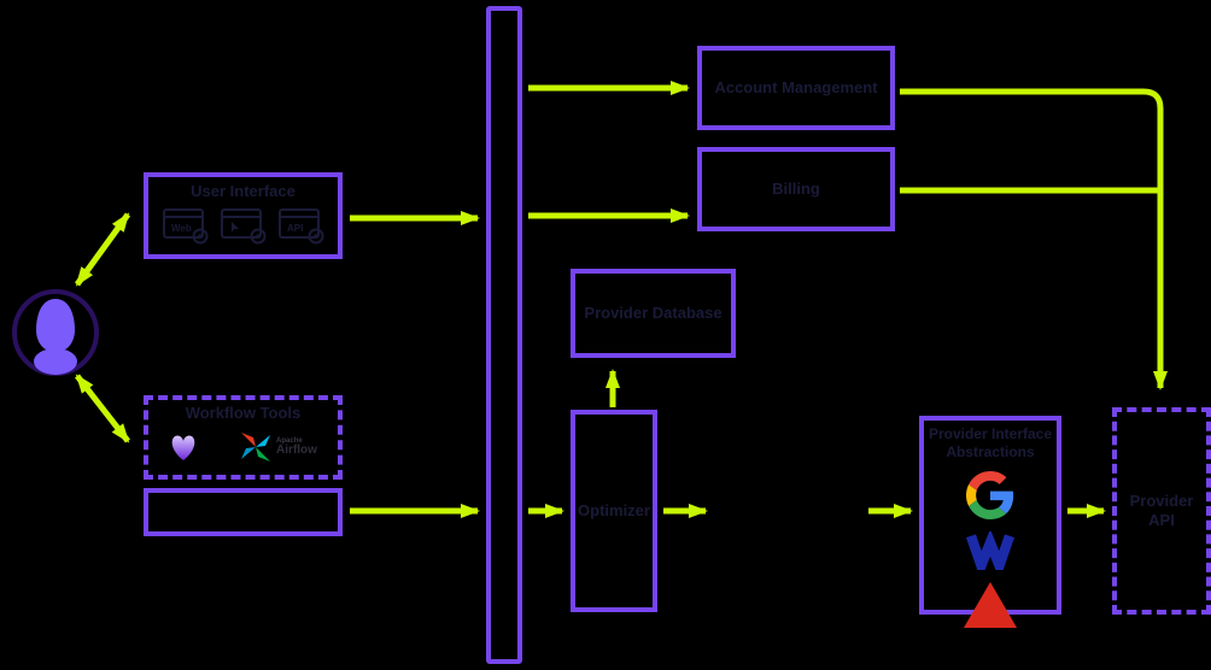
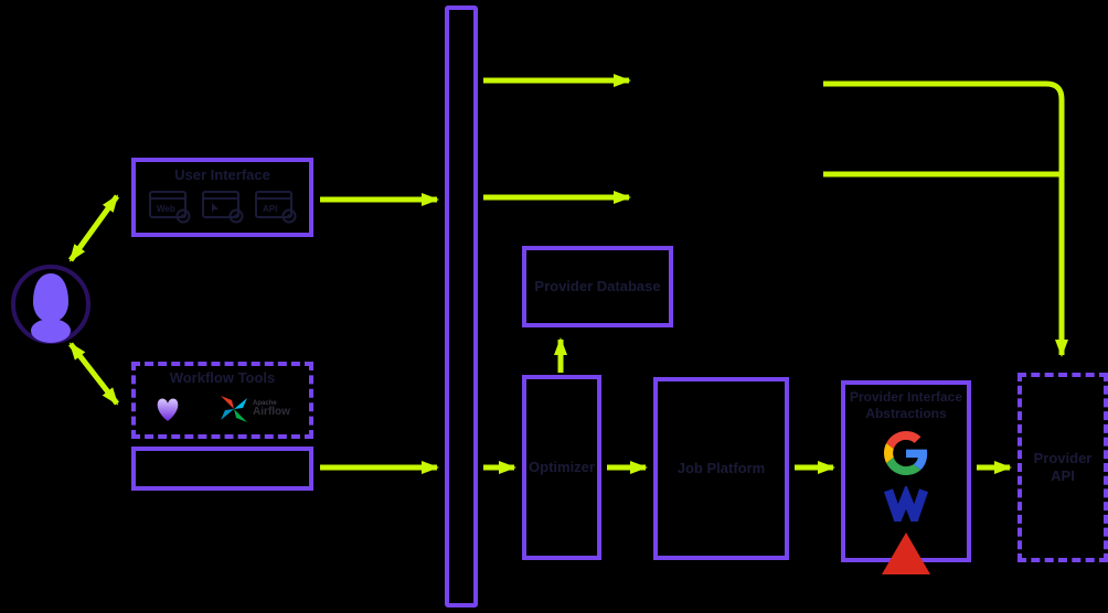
  User Interface
  Web
  API
  Workflow Tools
  Airflow
- Account Management
- Billing
  Provider Database
  Optimizer
+ Job Platform
  Provider Interface
  Abstractions
  Provider API
